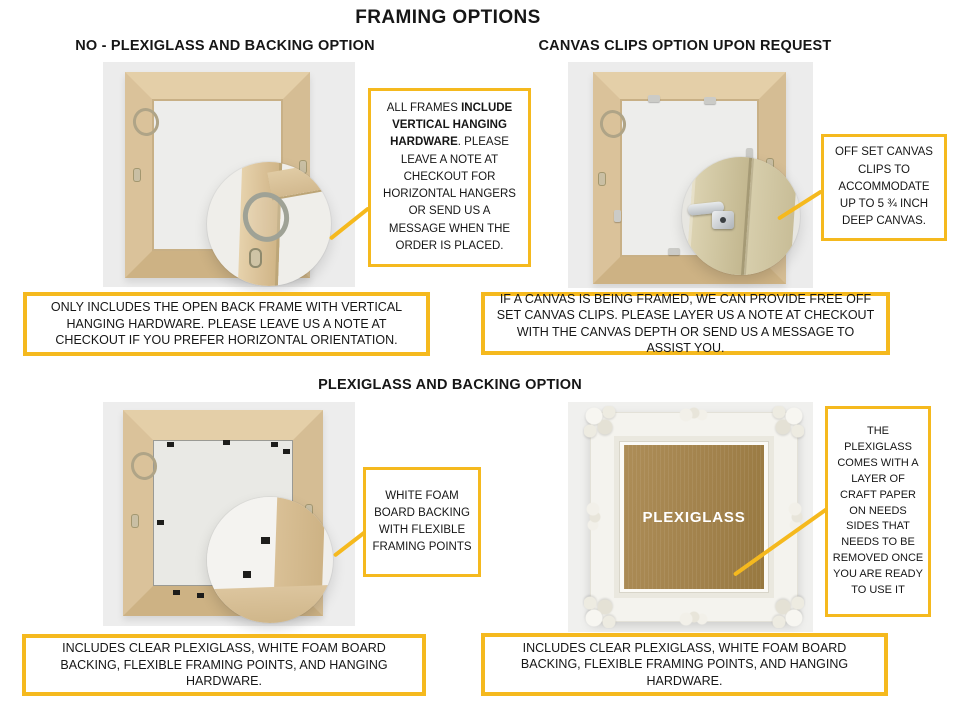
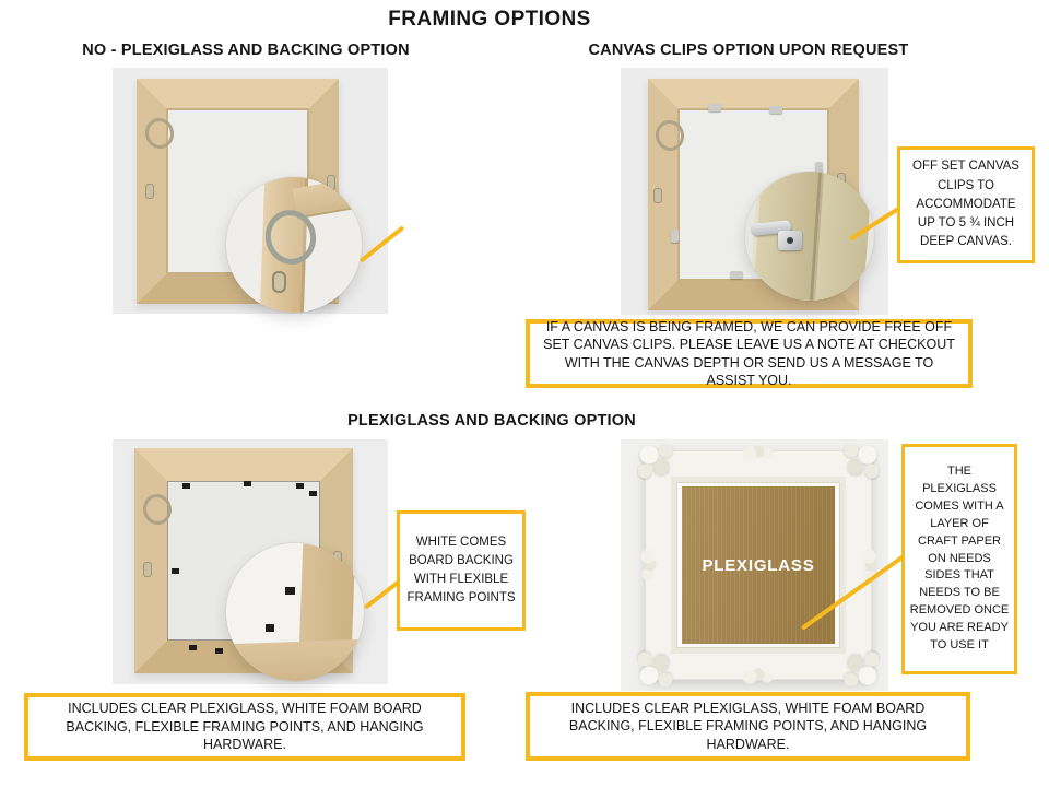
  FRAMING OPTIONS
  NO - PLEXIGLASS AND BACKING OPTION
  CANVAS CLIPS OPTION UPON REQUEST
  PLEXIGLASS AND BACKING OPTION
- ALL FRAMES INCLUDE VERTICAL HANGING HARDWARE. PLEASE LEAVE A NOTE AT CHECKOUT FOR HORIZONTAL HANGERS OR SEND US A MESSAGE WHEN THE ORDER IS PLACED.
- ONLY INCLUDES THE OPEN BACK FRAME WITH VERTICAL HANGING HARDWARE. PLEASE LEAVE US A NOTE AT CHECKOUT IF YOU PREFER HORIZONTAL ORIENTATION.
  OFF SET CANVAS CLIPS TO ACCOMMODATE UP TO 5 ¾ INCH DEEP CANVAS.
- IF A CANVAS IS BEING FRAMED, WE CAN PROVIDE FREE OFF SET CANVAS CLIPS. PLEASE LAYER US A NOTE AT CHECKOUT WITH THE CANVAS DEPTH OR SEND US A MESSAGE TO ASSIST YOU.
+ IF A CANVAS IS BEING FRAMED, WE CAN PROVIDE FREE OFF SET CANVAS CLIPS. PLEASE LEAVE US A NOTE AT CHECKOUT WITH THE CANVAS DEPTH OR SEND US A MESSAGE TO ASSIST YOU.
- WHITE FOAM BOARD BACKING WITH FLEXIBLE FRAMING POINTS
+ WHITE COMES BOARD BACKING WITH FLEXIBLE FRAMING POINTS
  INCLUDES CLEAR PLEXIGLASS, WHITE FOAM BOARD BACKING, FLEXIBLE FRAMING POINTS, AND HANGING HARDWARE.
  PLEXIGLASS
  THE PLEXIGLASS COMES WITH A LAYER OF CRAFT PAPER ON NEEDS SIDES THAT NEEDS TO BE REMOVED ONCE YOU ARE READY TO USE IT
  INCLUDES CLEAR PLEXIGLASS, WHITE FOAM BOARD BACKING, FLEXIBLE FRAMING POINTS, AND HANGING HARDWARE.
